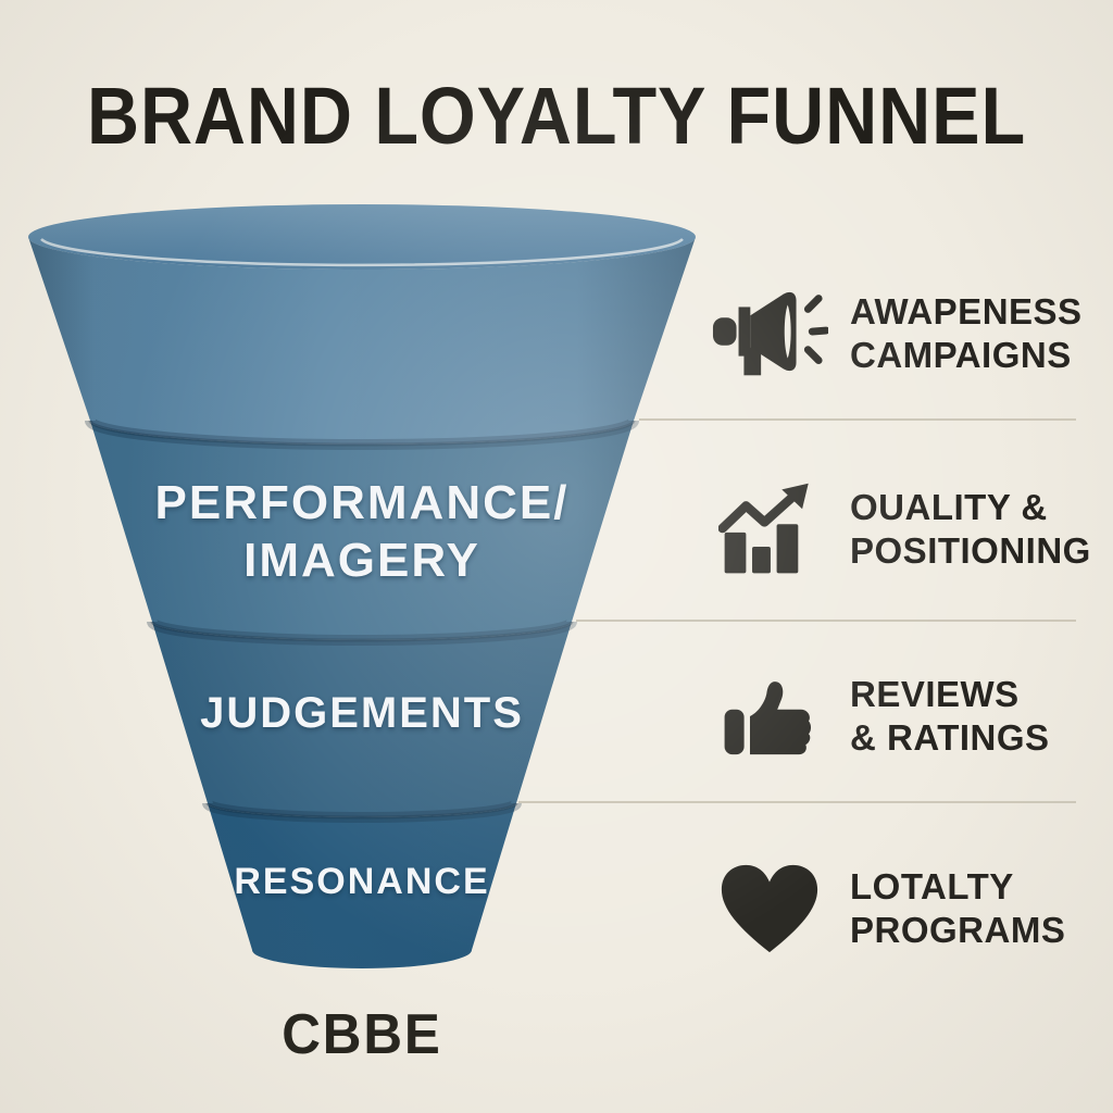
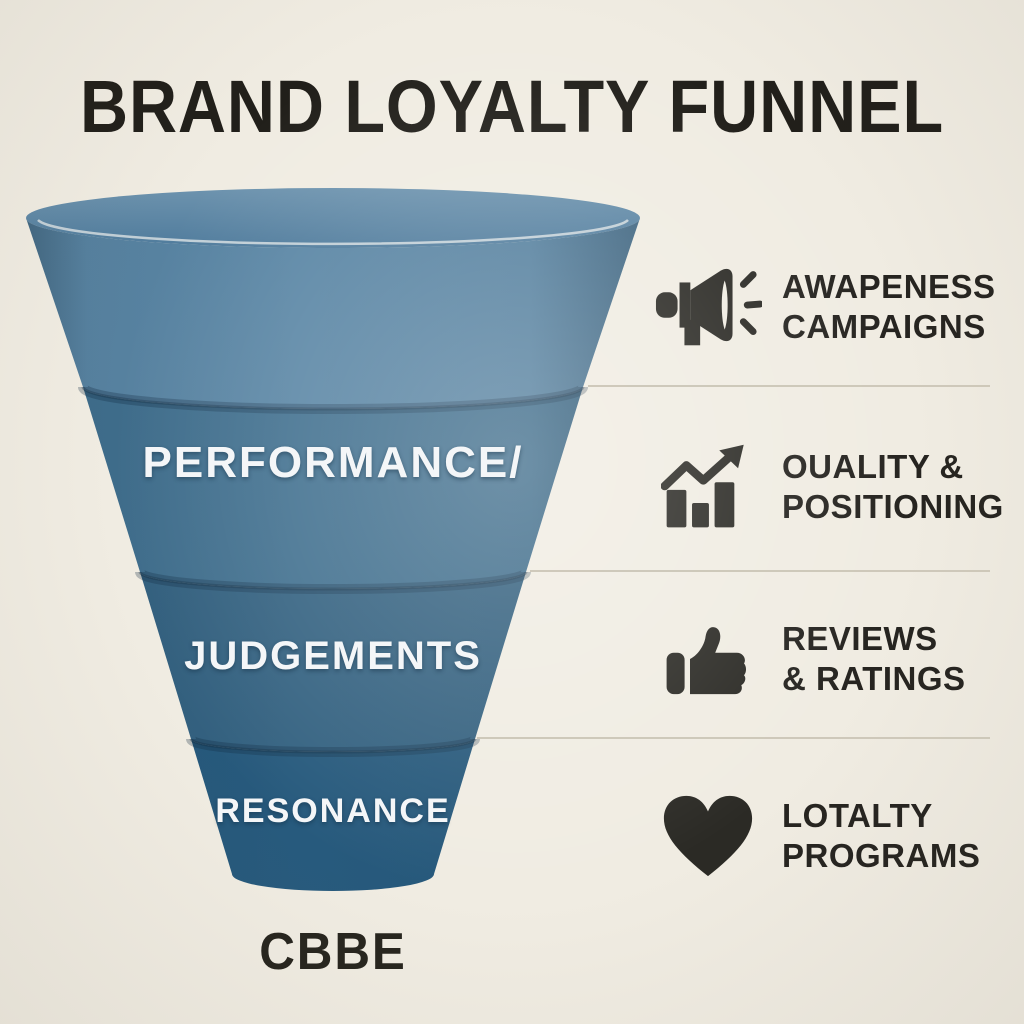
  PERFORMANCE/
- IMAGERY
  JUDGEMENTS
  RESONANCE
  CBBE
